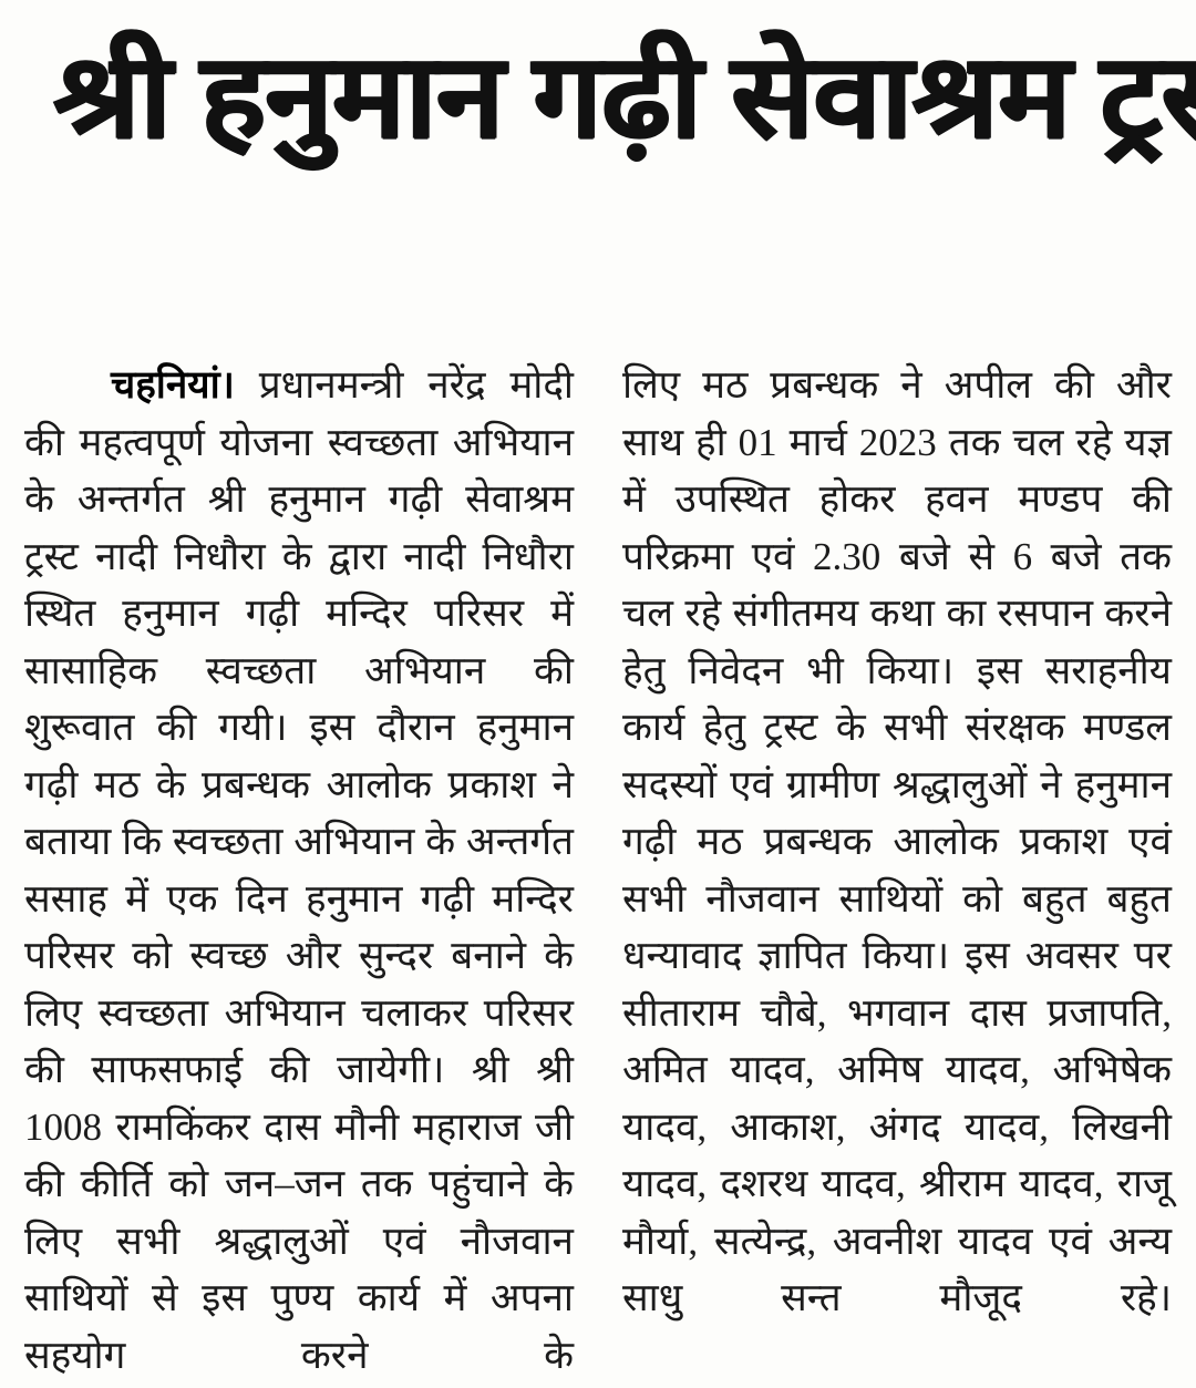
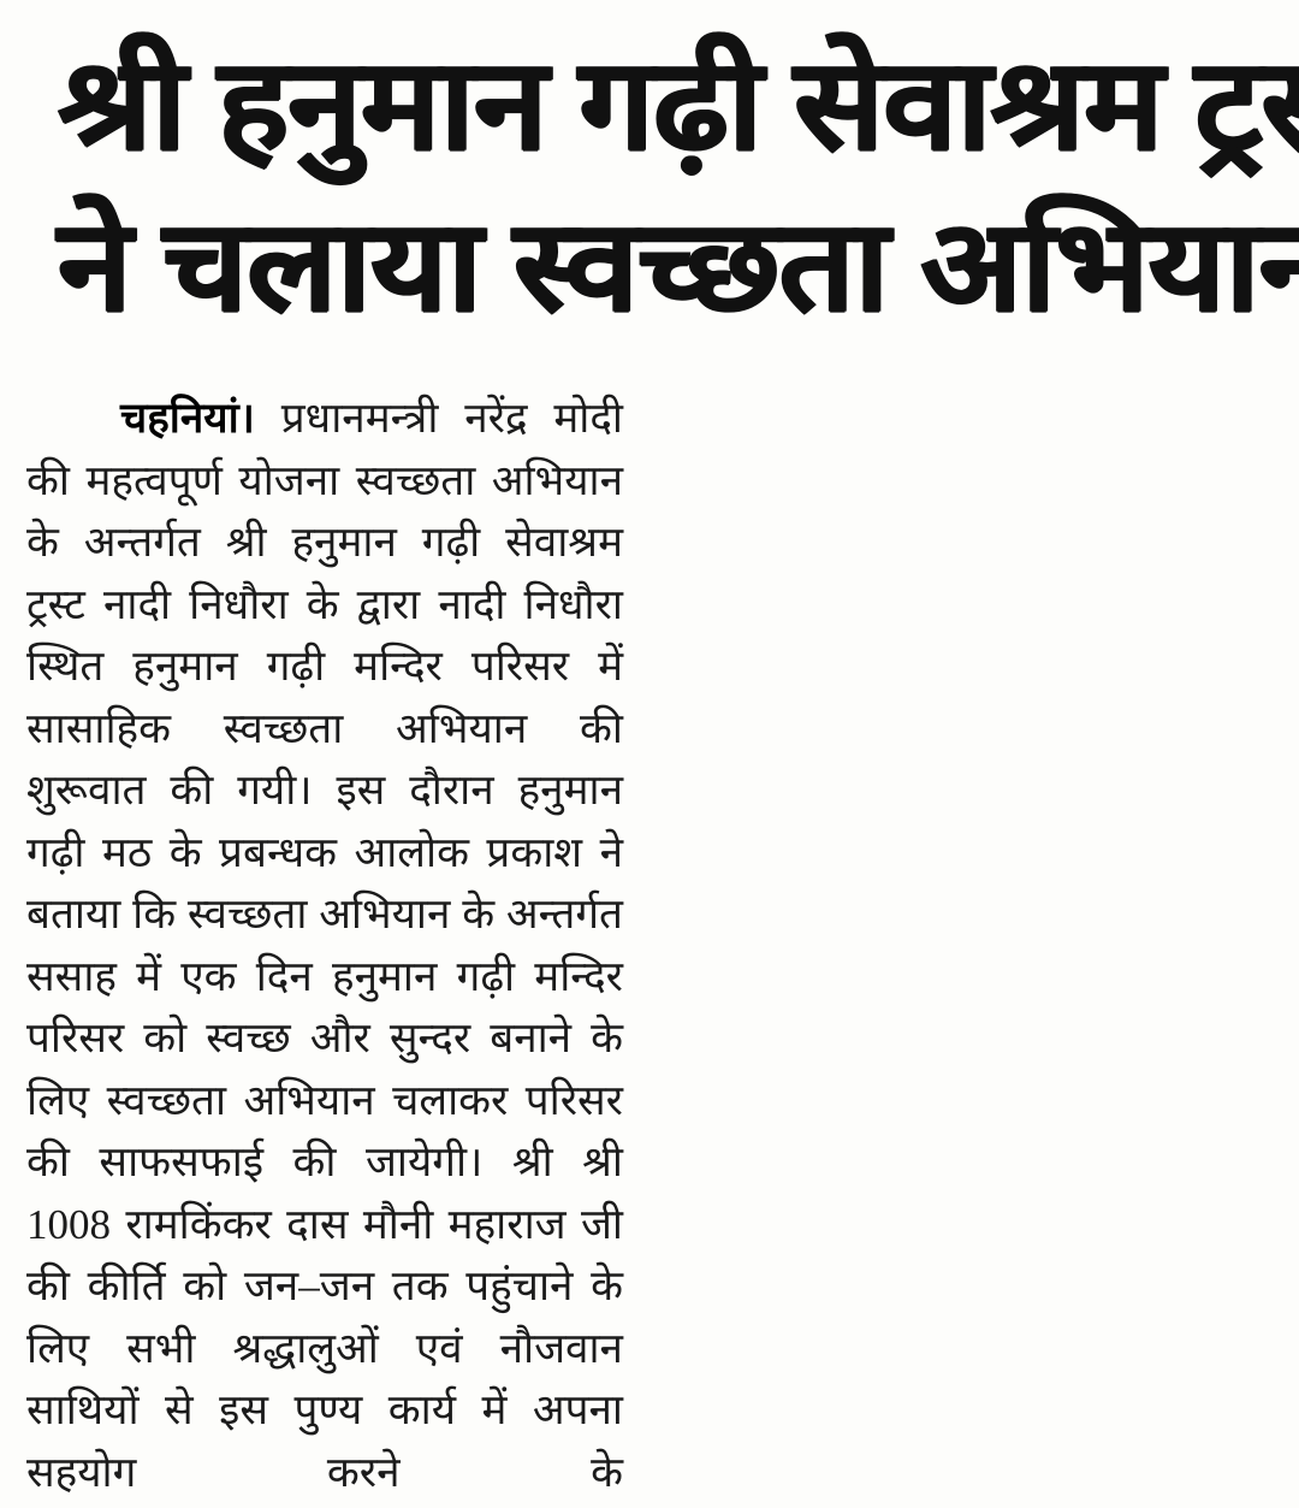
  श्री हनुमान गढ़ी सेवाश्रम ट्रस्
+ ने चलाया स्वच्छता अभियान
  चहनियां। प्रधानमन्त्री नरेंद्र मोदी की महत्वपूर्ण योजना स्वच्छता अभियान के अन्तर्गत श्री हनुमान गढ़ी सेवाश्रम ट्रस्ट नादी निधौरा के द्वारा नादी निधौरा स्थित हनुमान गढ़ी मन्दिर परिसर में सासाहिक स्वच्छता अभियान की शुरूवात की गयी। इस दौरान हनुमान गढ़ी मठ के प्रबन्धक आलोक प्रकाश ने बताया कि स्वच्छता अभियान के अन्तर्गत ससाह में एक दिन हनुमान गढ़ी मन्दिर परिसर को स्वच्छ और सुन्दर बनाने के लिए स्वच्छता अभियान चलाकर परिसर की साफसफाई की जायेगी। श्री श्री 1008 रामकिंकर दास मौनी महाराज जी की कीर्ति को जन–जन तक पहुंचाने के लिए सभी श्रद्धालुओं एवं नौजवान साथियों से इस पुण्य कार्य में अपना सहयोग करने के
- लिए मठ प्रबन्धक ने अपील की और साथ ही 01 मार्च 2023 तक चल रहे यज्ञ में उपस्थित होकर हवन मण्डप की परिक्रमा एवं 2.30 बजे से 6 बजे तक चल रहे संगीतमय कथा का रसपान करने हेतु निवेदन भी किया। इस सराहनीय कार्य हेतु ट्रस्ट के सभी संरक्षक मण्डल सदस्यों एवं ग्रामीण श्रद्धालुओं ने हनुमान गढ़ी मठ प्रबन्धक आलोक प्रकाश एवं सभी नौजवान साथियों को बहुत बहुत धन्यावाद ज्ञापित किया। इस अवसर पर सीताराम चौबे, भगवान दास प्रजापति, अमित यादव, अमिष यादव, अभिषेक यादव, आकाश, अंगद यादव, लिखनी यादव, दशरथ यादव, श्रीराम यादव, राजू मौर्या, सत्येन्द्र, अवनीश यादव एवं अन्य साधु सन्त मौजूद रहे।
